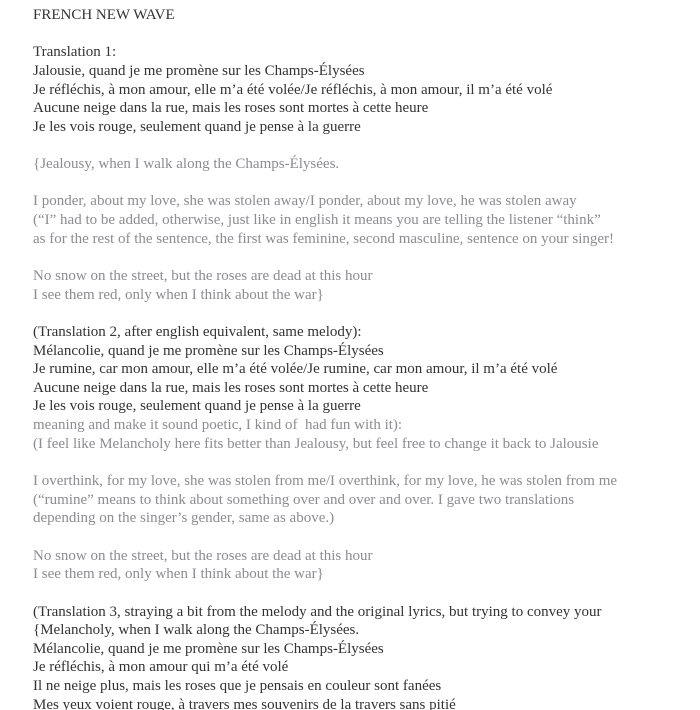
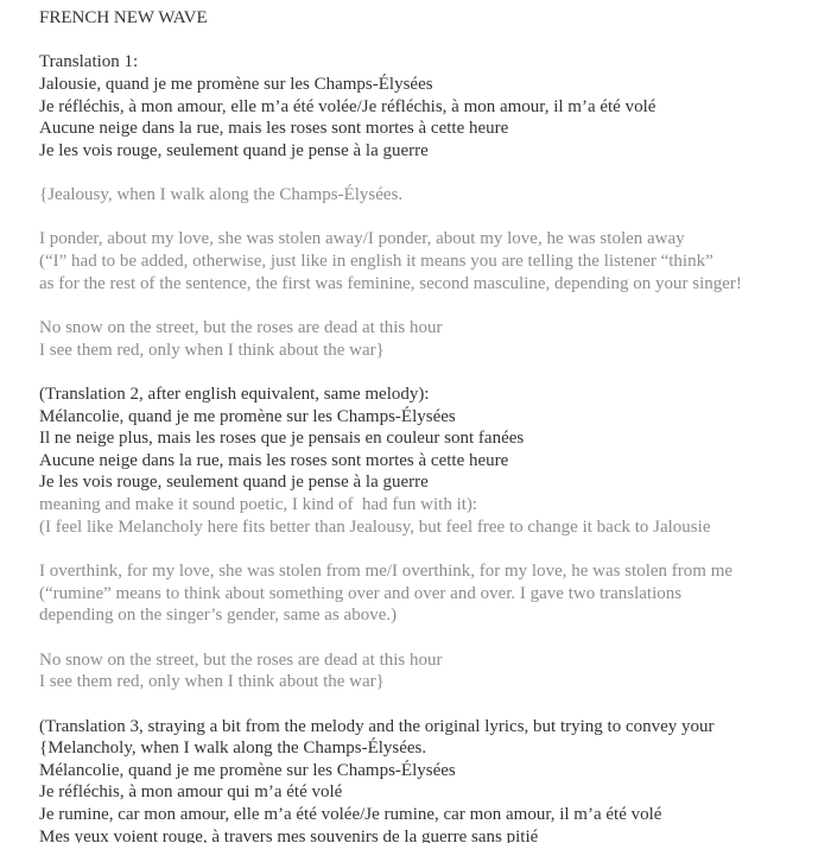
  FRENCH NEW WAVE
  Translation 1:
  Jalousie, quand je me promène sur les Champs-Élysées
  Je réfléchis, à mon amour, elle m’a été volée/Je réfléchis, à mon amour, il m’a été volé
  Aucune neige dans la rue, mais les roses sont mortes à cette heure
  Je les vois rouge, seulement quand je pense à la guerre
  {Jealousy, when I walk along the Champs-Élysées.
  I ponder, about my love, she was stolen away/I ponder, about my love, he was stolen away
  (“I” had to be added, otherwise, just like in english it means you are telling the listener “think”
- as for the rest of the sentence, the first was feminine, second masculine, sentence on your singer!
+ as for the rest of the sentence, the first was feminine, second masculine, depending on your singer!
  No snow on the street, but the roses are dead at this hour
  I see them red, only when I think about the war}
  (Translation 2, after english equivalent, same melody):
  Mélancolie, quand je me promène sur les Champs-Élysées
- Je rumine, car mon amour, elle m’a été volée/Je rumine, car mon amour, il m’a été volé
+ Il ne neige plus, mais les roses que je pensais en couleur sont fanées
  Aucune neige dans la rue, mais les roses sont mortes à cette heure
  Je les vois rouge, seulement quand je pense à la guerre
  meaning and make it sound poetic, I kind of had fun with it):
  (I feel like Melancholy here fits better than Jealousy, but feel free to change it back to Jalousie
  I overthink, for my love, she was stolen from me/I overthink, for my love, he was stolen from me
  (“rumine” means to think about something over and over and over. I gave two translations
  depending on the singer’s gender, same as above.)
  No snow on the street, but the roses are dead at this hour
  I see them red, only when I think about the war}
  (Translation 3, straying a bit from the melody and the original lyrics, but trying to convey your
  {Melancholy, when I walk along the Champs-Élysées.
  Mélancolie, quand je me promène sur les Champs-Élysées
  Je réfléchis, à mon amour qui m’a été volé
- Il ne neige plus, mais les roses que je pensais en couleur sont fanées
+ Je rumine, car mon amour, elle m’a été volée/Je rumine, car mon amour, il m’a été volé
- Mes yeux voient rouge, à travers mes souvenirs de la travers sans pitié
+ Mes yeux voient rouge, à travers mes souvenirs de la guerre sans pitié
